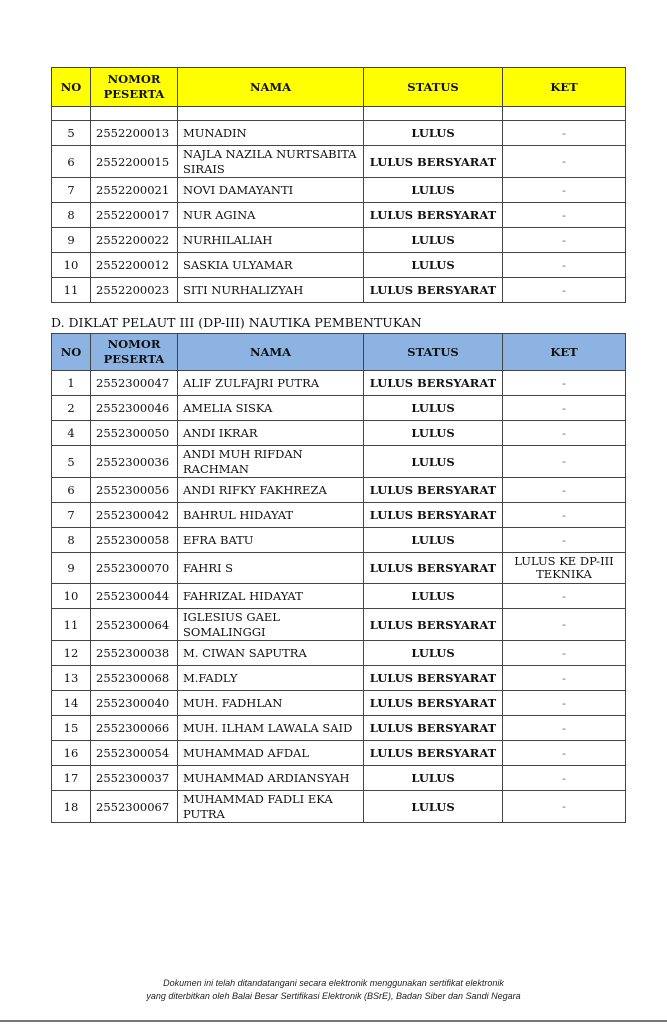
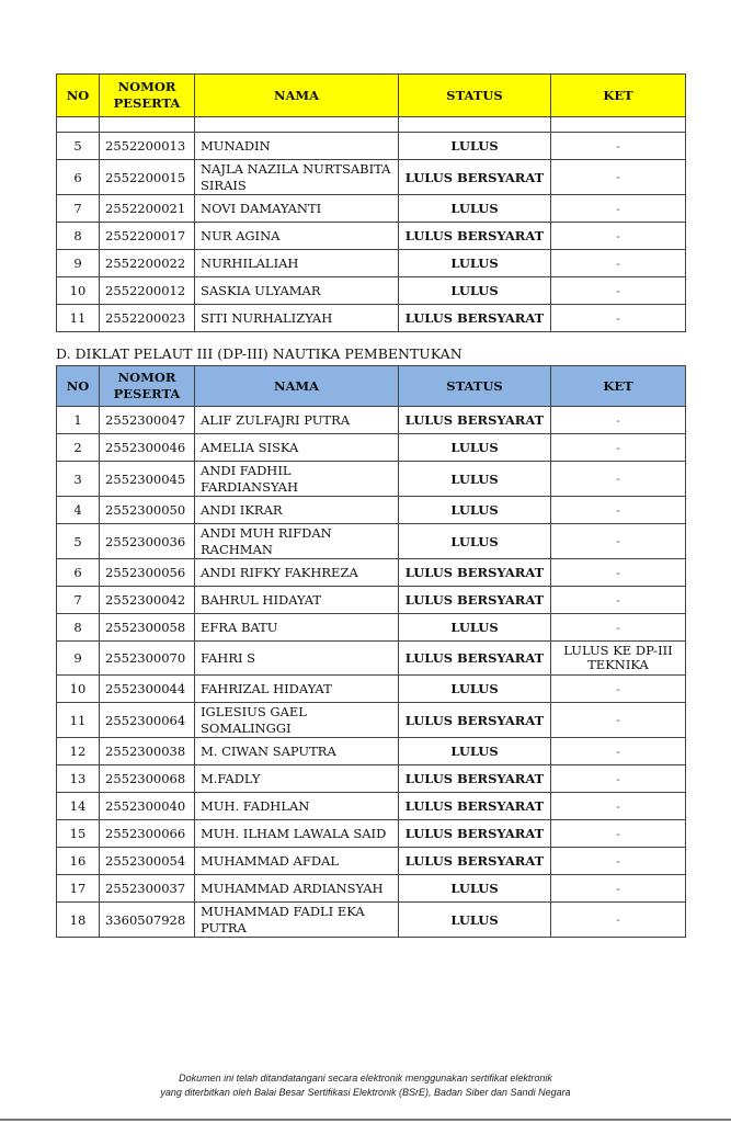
  NO	NOMOR PESERTA	NAMA	STATUS	KET
  5	2552200013	MUNADIN	LULUS	-
  6	2552200015	NAJLA NAZILA NURTSABITA SIRAIS	LULUS BERSYARAT	-
  7	2552200021	NOVI DAMAYANTI	LULUS	-
  8	2552200017	NUR AGINA	LULUS BERSYARAT	-
  9	2552200022	NURHILALIAH	LULUS	-
  10	2552200012	SASKIA ULYAMAR	LULUS	-
  11	2552200023	SITI NURHALIZYAH	LULUS BERSYARAT	-
  D. DIKLAT PELAUT III (DP-III) NAUTIKA PEMBENTUKAN
  NO	NOMOR PESERTA	NAMA	STATUS	KET
  1	2552300047	ALIF ZULFAJRI PUTRA	LULUS BERSYARAT	-
  2	2552300046	AMELIA SISKA	LULUS	-
+ 3	2552300045	ANDI FADHIL FARDIANSYAH	LULUS	-
  4	2552300050	ANDI IKRAR	LULUS	-
  5	2552300036	ANDI MUH RIFDAN RACHMAN	LULUS	-
  6	2552300056	ANDI RIFKY FAKHREZA	LULUS BERSYARAT	-
  7	2552300042	BAHRUL HIDAYAT	LULUS BERSYARAT	-
  8	2552300058	EFRA BATU	LULUS	-
  9	2552300070	FAHRI S	LULUS BERSYARAT	LULUS KE DP-III TEKNIKA
  10	2552300044	FAHRIZAL HIDAYAT	LULUS	-
  11	2552300064	IGLESIUS GAEL SOMALINGGI	LULUS BERSYARAT	-
  12	2552300038	M. CIWAN SAPUTRA	LULUS	-
  13	2552300068	M.FADLY	LULUS BERSYARAT	-
  14	2552300040	MUH. FADHLAN	LULUS BERSYARAT	-
  15	2552300066	MUH. ILHAM LAWALA SAID	LULUS BERSYARAT	-
  16	2552300054	MUHAMMAD AFDAL	LULUS BERSYARAT	-
  17	2552300037	MUHAMMAD ARDIANSYAH	LULUS	-
- 18	2552300067	MUHAMMAD FADLI EKA PUTRA	LULUS	-
+ 18	3360507928	MUHAMMAD FADLI EKA PUTRA	LULUS	-
  Dokumen ini telah ditandatangani secara elektronik menggunakan sertifikat elektronik
  yang diterbitkan oleh Balai Besar Sertifikasi Elektronik (BSrE), Badan Siber dan Sandi Negara
